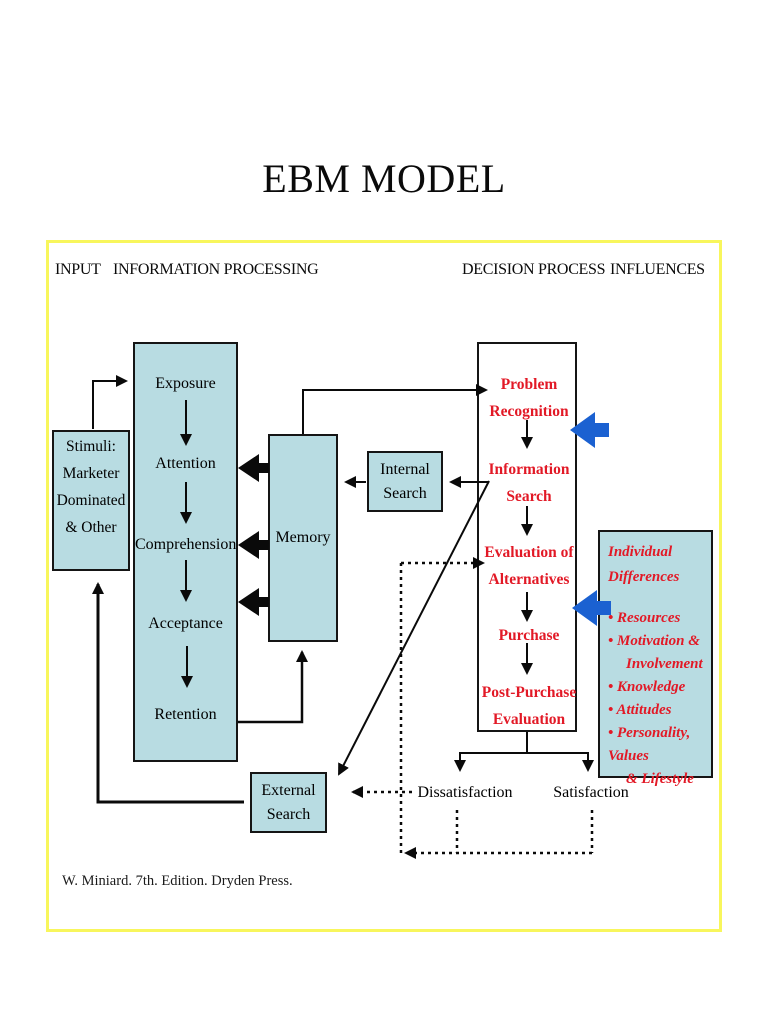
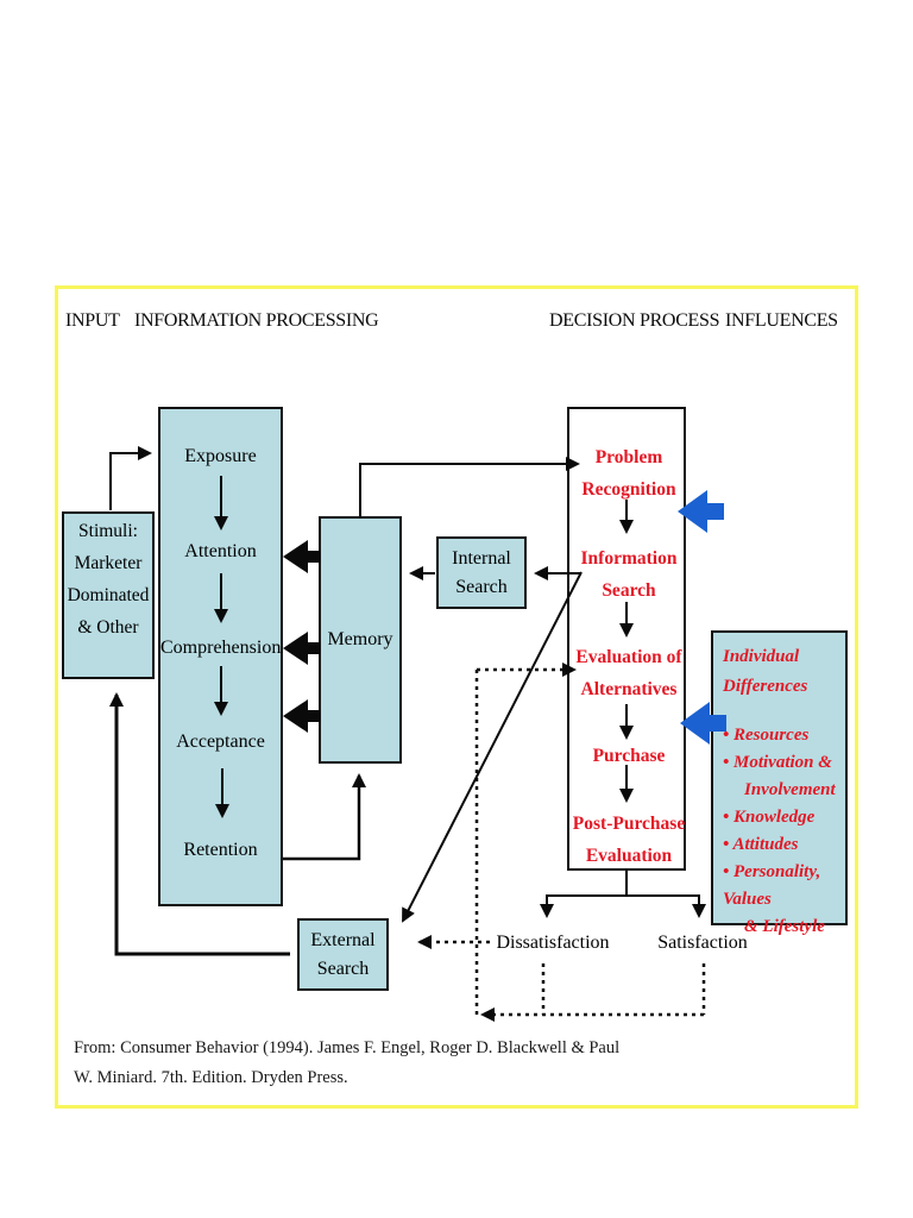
- EBM MODEL
  INPUT
  INFORMATION PROCESSING
  DECISION PROCESS
  INFLUENCES
  Stimuli:
  Marketer
  Dominated
  & Other
  Exposure
  Attention
  Comprehension
  Acceptance
  Retention
  Memory
  Internal
  Search
  External
  Search
  Problem
  Recognition
  Information
  Search
  Evaluation of
  Alternatives
  Purchase
  Post-Purchase
  Evaluation
  Individual
  Differences
  • Resources
  • Motivation &
  Involvement
  • Knowledge
  • Attitudes
  • Personality, Values
  & Lifestyle
  Dissatisfaction
  Satisfaction
+ From: Consumer Behavior (1994). James F. Engel, Roger D. Blackwell & Paul
  W. Miniard. 7th. Edition. Dryden Press.
